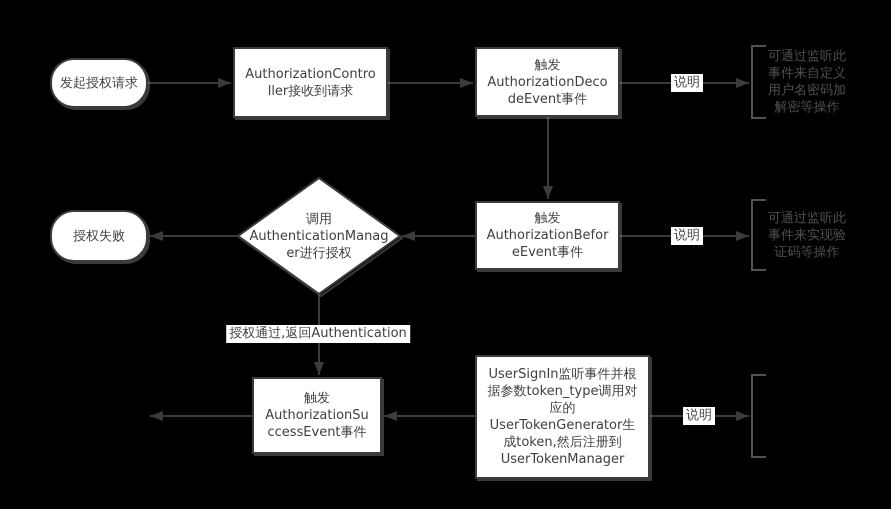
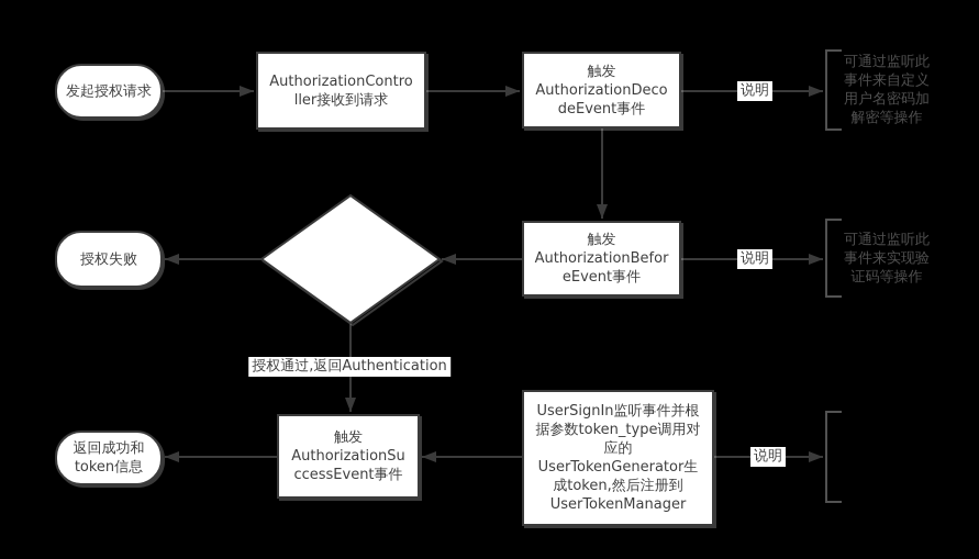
  发起授权请求
  AuthorizationContro
  ller接收到请求
  触发
  AuthorizationDeco
  deEvent事件
  说明
  可通过监听此
  事件来自定义
  用户名密码加
  解密等操作
  授权失败
- 调用
- AuthenticationManag
- er进行授权
  触发
  AuthorizationBefor
  eEvent事件
  说明
  可通过监听此
  事件来实现验
  证码等操作
  授权通过,返回Authentication
+ 返回成功和
+ token信息
  触发
  AuthorizationSu
  ccessEvent事件
  UserSignIn监听事件并根
  据参数token_type调用对
  应的
  UserTokenGenerator生
  成token,然后注册到
  UserTokenManager
  说明
